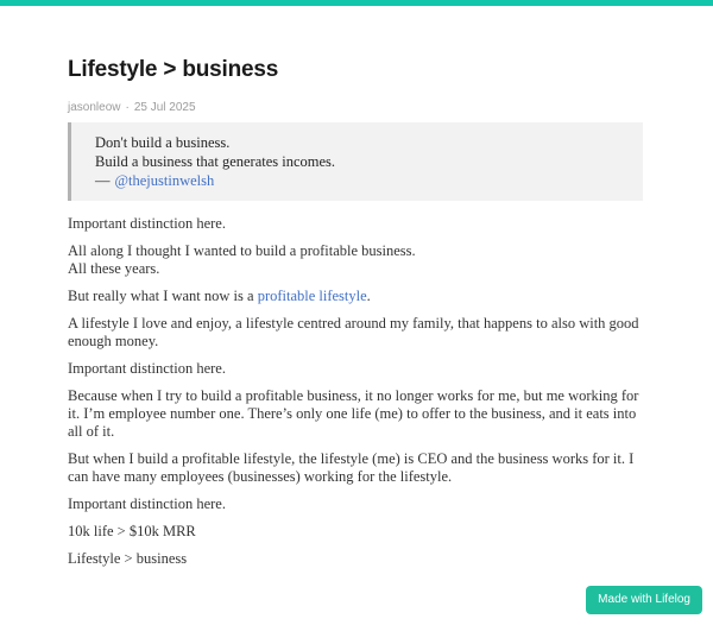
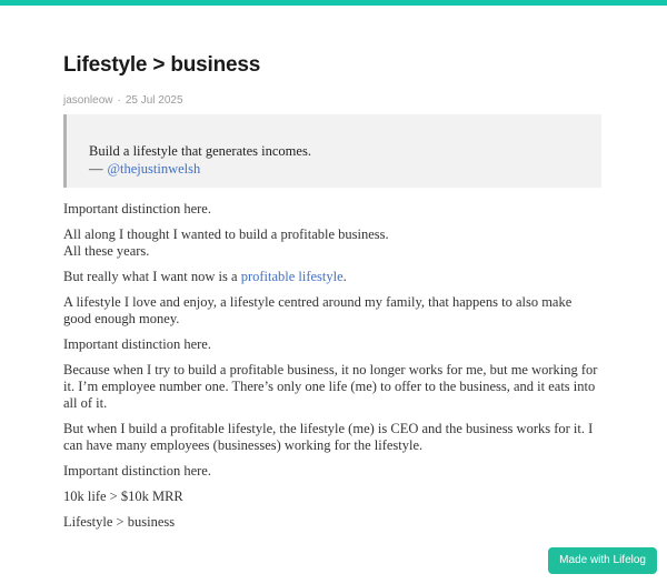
  Lifestyle > business
  jasonleow · 25 Jul 2025
- Don't build a business.
- Build a business that generates incomes.
+ Build a lifestyle that generates incomes.
  — @thejustinwelsh
  Important distinction here.
  All along I thought I wanted to build a profitable business.
  All these years.
  But really what I want now is a profitable lifestyle.
- A lifestyle I love and enjoy, a lifestyle centred around my family, that happens to also with good enough money.
+ A lifestyle I love and enjoy, a lifestyle centred around my family, that happens to also make good enough money.
  Important distinction here.
  Because when I try to build a profitable business, it no longer works for me, but me working for it. I’m employee number one. There’s only one life (me) to offer to the business, and it eats into all of it.
  But when I build a profitable lifestyle, the lifestyle (me) is CEO and the business works for it. I can have many employees (businesses) working for the lifestyle.
  Important distinction here.
  10k life > $10k MRR
  Lifestyle > business
  Made with Lifelog
